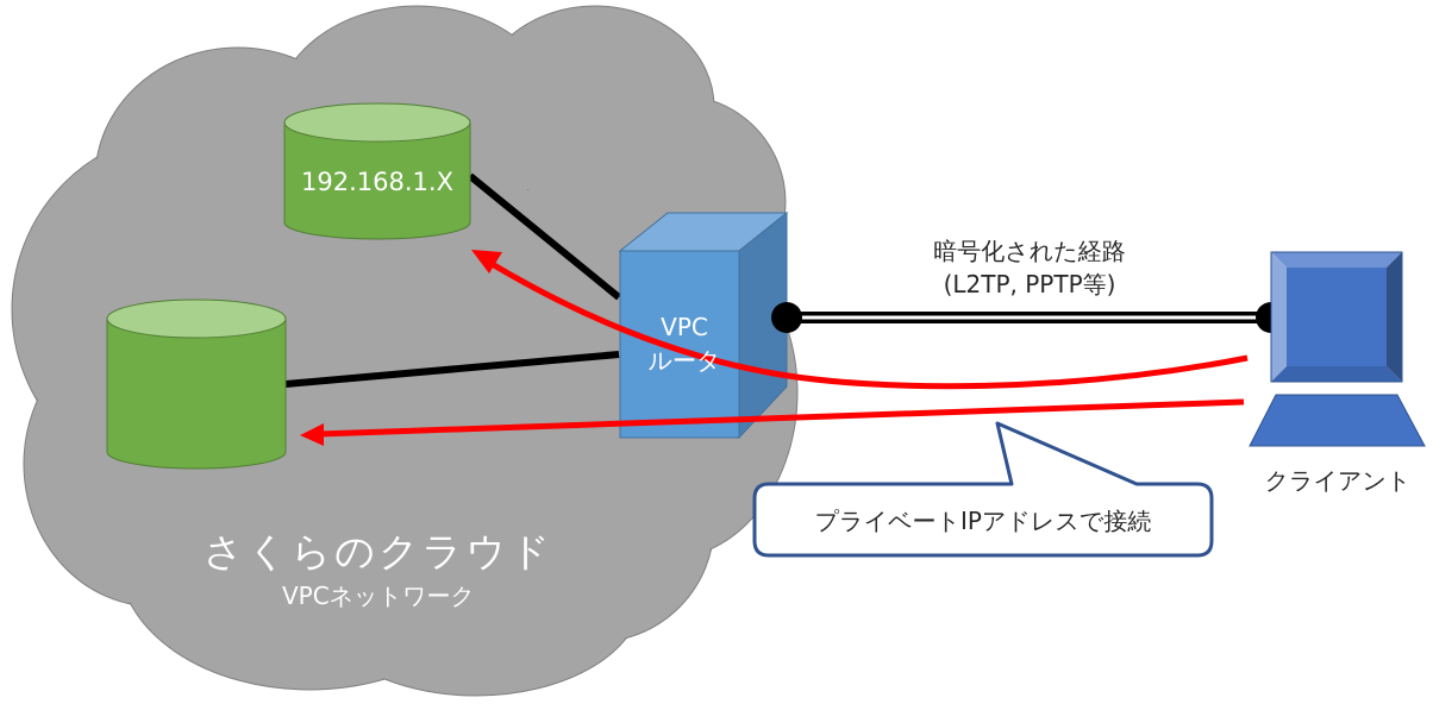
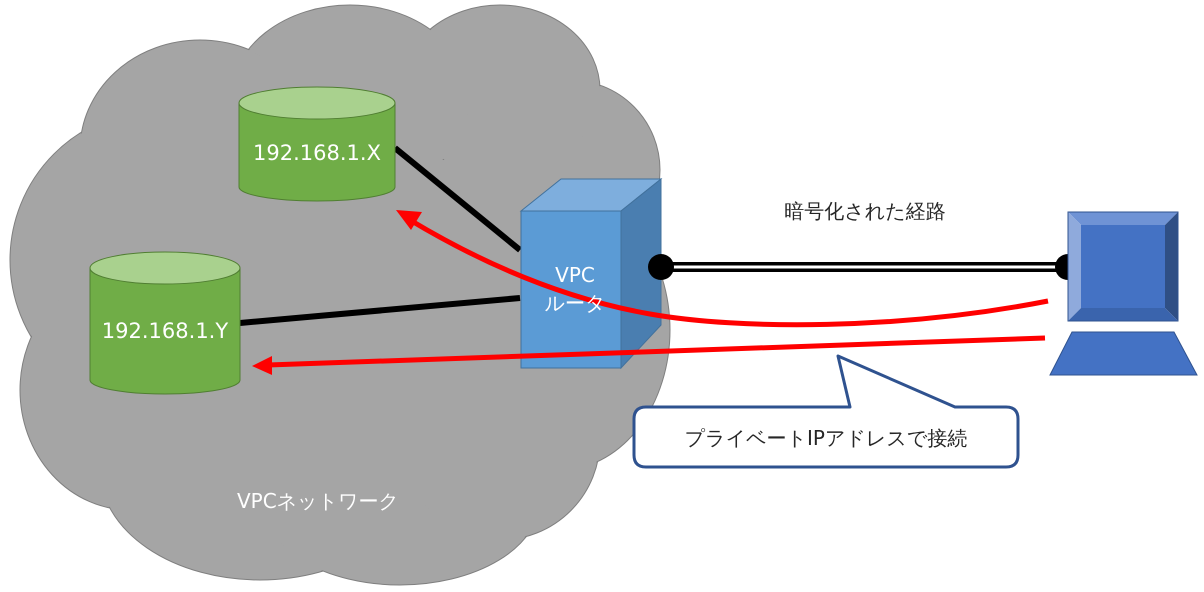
  192.168.1.X
+ 192.168.1.Y
  VPC
  ルータ
  暗号化された経路
- (L2TP, PPTP等)
- クライアント
  プライベートIPアドレスで接続
- さくらのクラウド
  VPCネットワーク
